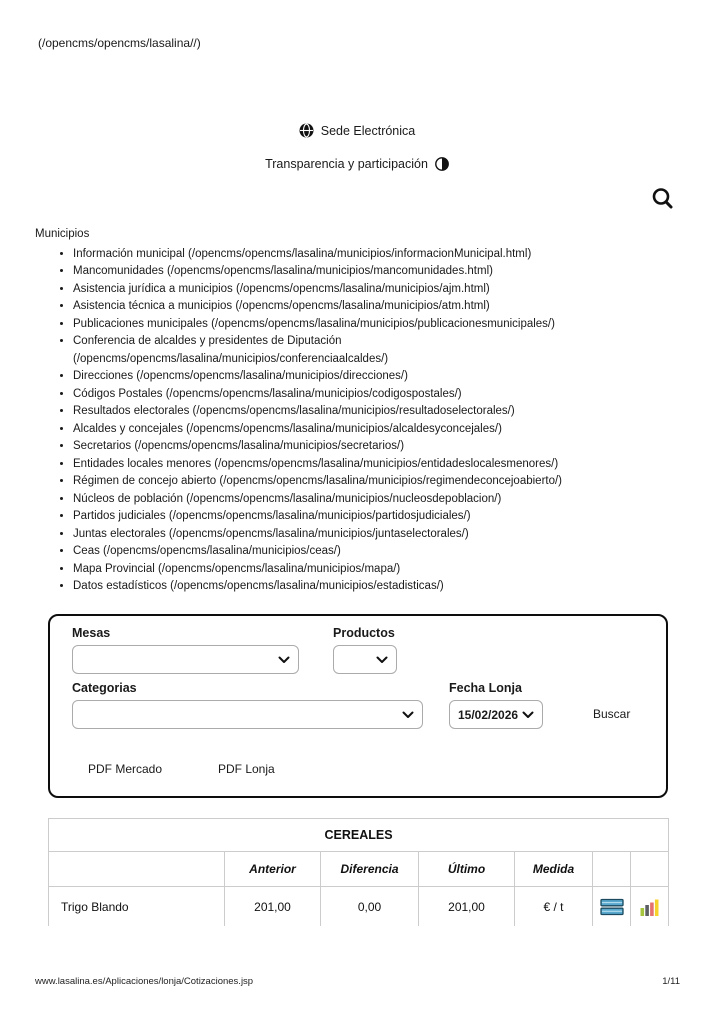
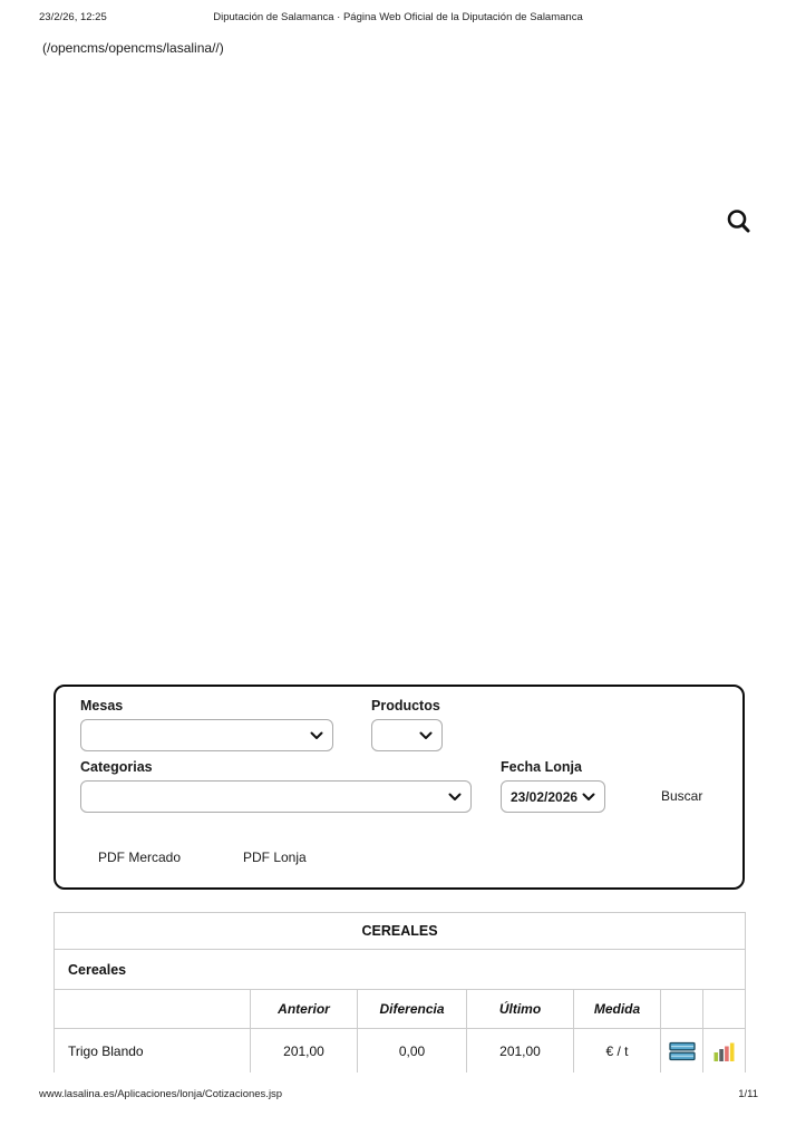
+ 23/2/26, 12:25
+ Diputación de Salamanca · Página Web Oficial de la Diputación de Salamanca
  (/opencms/opencms/lasalina//)
- Sede Electrónica
- Transparencia y participación
- Municipios
- Información municipal (/opencms/opencms/lasalina/municipios/informacionMunicipal.html)
- Mancomunidades (/opencms/opencms/lasalina/municipios/mancomunidades.html)
- Asistencia jurídica a municipios (/opencms/opencms/lasalina/municipios/ajm.html)
- Asistencia técnica a municipios (/opencms/opencms/lasalina/municipios/atm.html)
- Publicaciones municipales (/opencms/opencms/lasalina/municipios/publicacionesmunicipales/)
- Conferencia de alcaldes y presidentes de Diputación (/opencms/opencms/lasalina/municipios/conferenciaalcaldes/)
- Direcciones (/opencms/opencms/lasalina/municipios/direcciones/)
- Códigos Postales (/opencms/opencms/lasalina/municipios/codigospostales/)
- Resultados electorales (/opencms/opencms/lasalina/municipios/resultadoselectorales/)
- Alcaldes y concejales (/opencms/opencms/lasalina/municipios/alcaldesyconcejales/)
- Secretarios (/opencms/opencms/lasalina/municipios/secretarios/)
- Entidades locales menores (/opencms/opencms/lasalina/municipios/entidadeslocalesmenores/)
- Régimen de concejo abierto (/opencms/opencms/lasalina/municipios/regimendeconcejoabierto/)
- Núcleos de población (/opencms/opencms/lasalina/municipios/nucleosdepoblacion/)
- Partidos judiciales (/opencms/opencms/lasalina/municipios/partidosjudiciales/)
- Juntas electorales (/opencms/opencms/lasalina/municipios/juntaselectorales/)
- Ceas (/opencms/opencms/lasalina/municipios/ceas/)
- Mapa Provincial (/opencms/opencms/lasalina/municipios/mapa/)
- Datos estadísticos (/opencms/opencms/lasalina/municipios/estadisticas/)
  Mesas
  Productos
  Categorias
  Fecha Lonja
- 15/02/2026
+ 23/02/2026
  Buscar
  PDF Mercado
  PDF Lonja
  CEREALES
+ Cereales
  	Anterior	Diferencia	Último	Medida
  Trigo Blando	201,00	0,00	201,00	€ / t
  www.lasalina.es/Aplicaciones/lonja/Cotizaciones.jsp
  1/11
